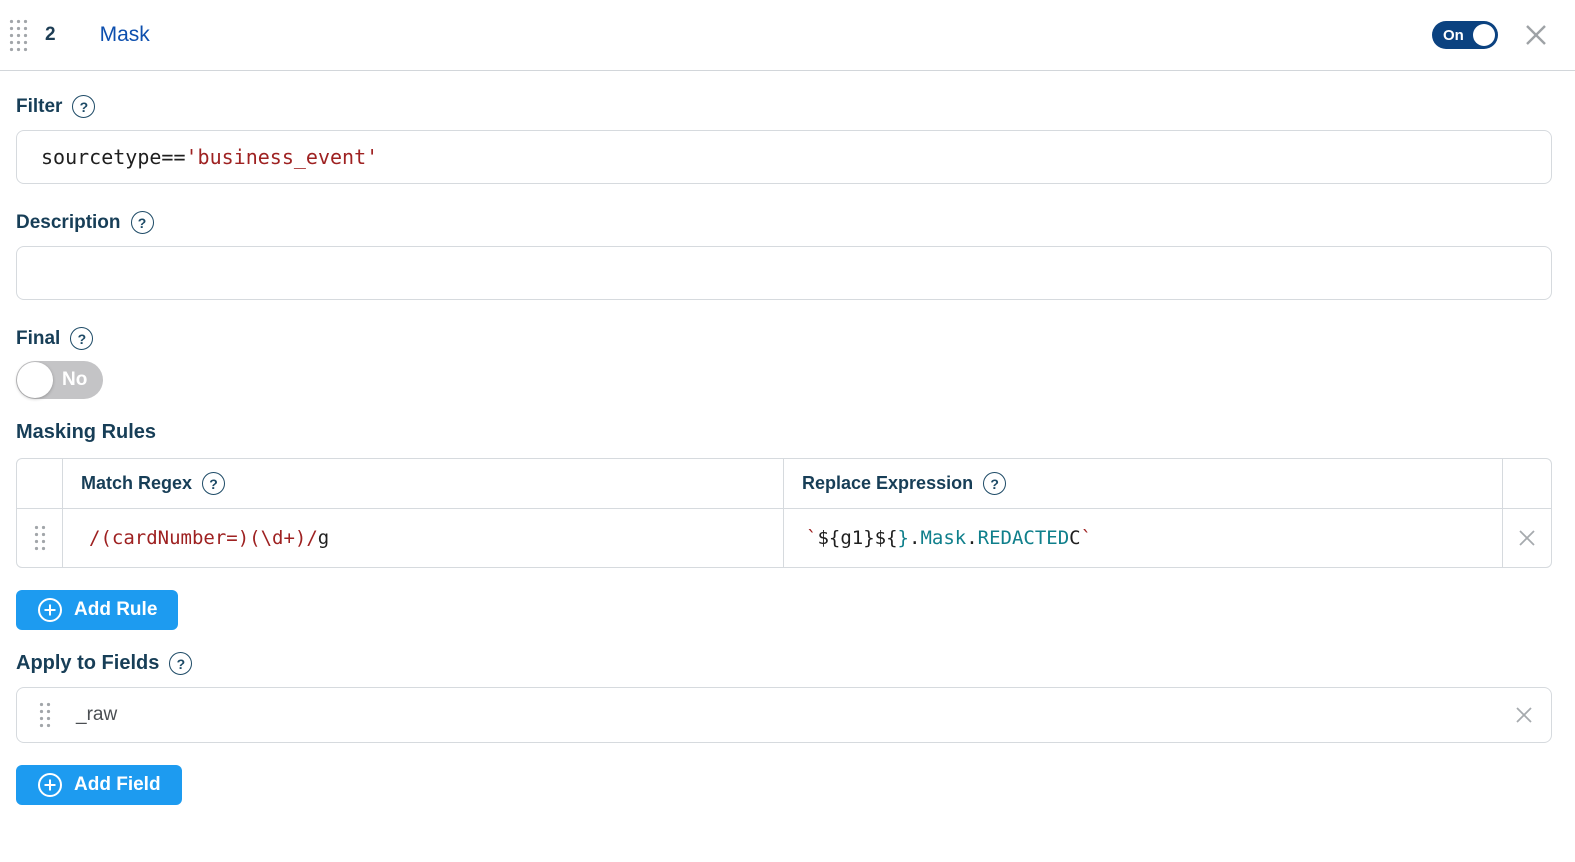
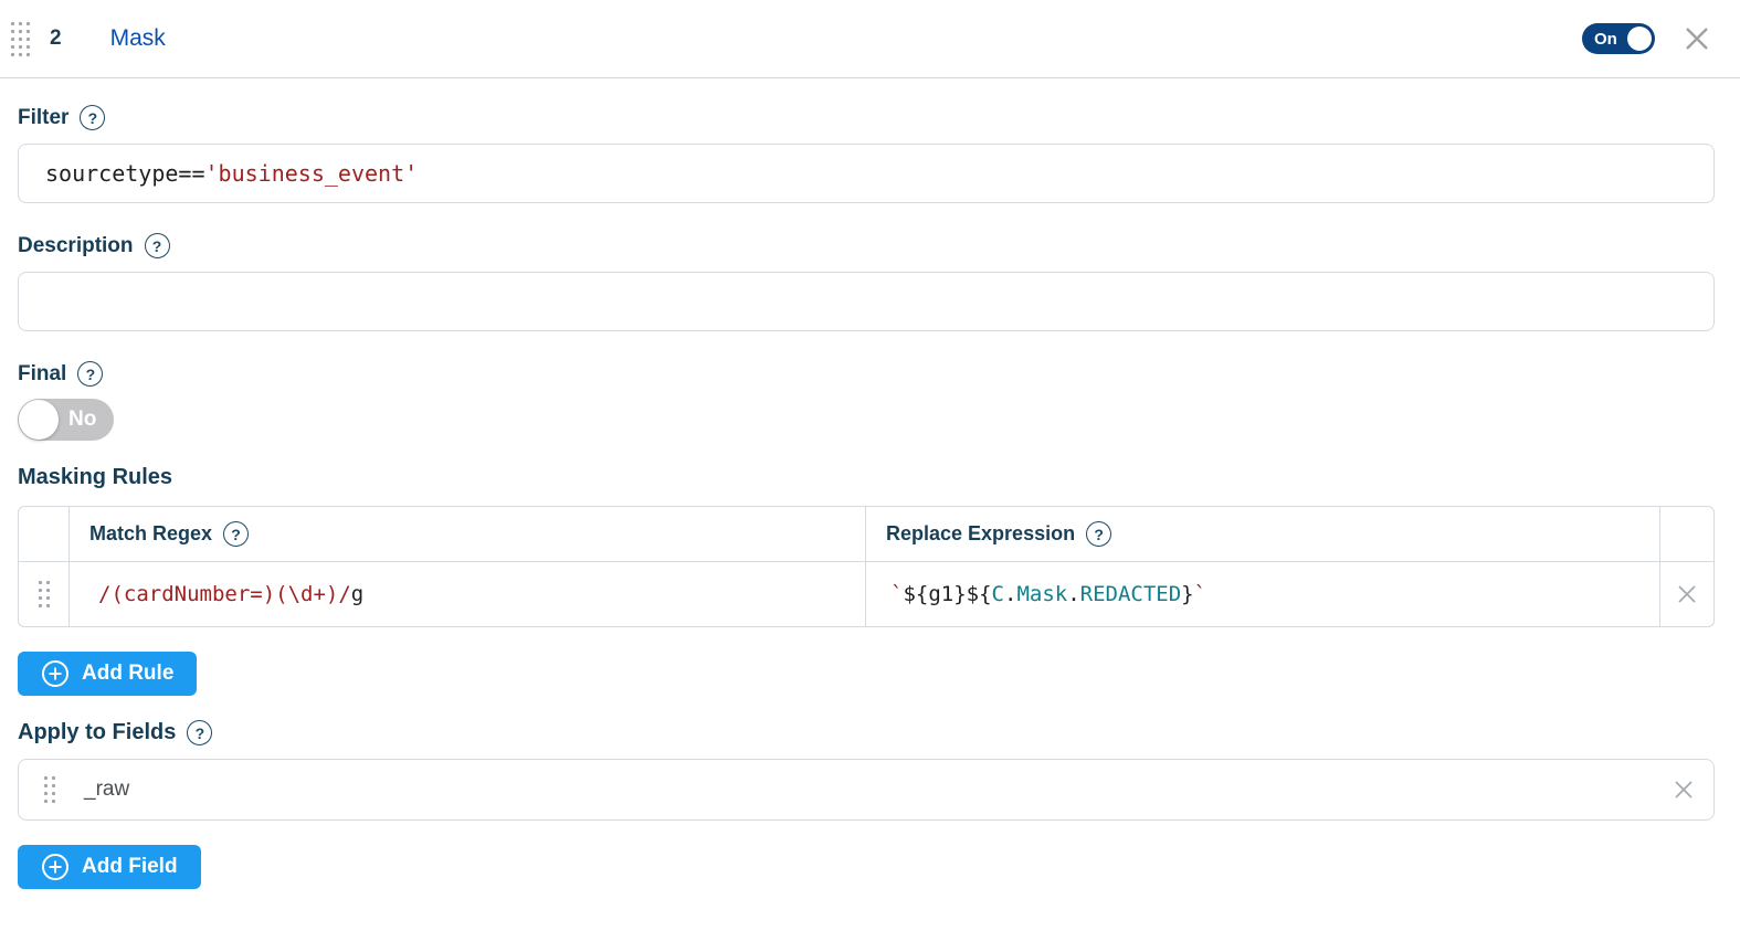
  2
  Mask
  On
  Filter
  ?
  sourcetype=='business_event'
  Description
  ?
  Final
  ?
  No
  Masking Rules
  Match Regex
  ?
  Replace Expression
  ?
  /(cardNumber=)(\d+)/
  g
  `
  ${g1}${
- }
+ C
  .
  Mask
  .
  REDACTED
- C
+ }
  `
  Add Rule
  Apply to Fields
  ?
  _raw
  Add Field
